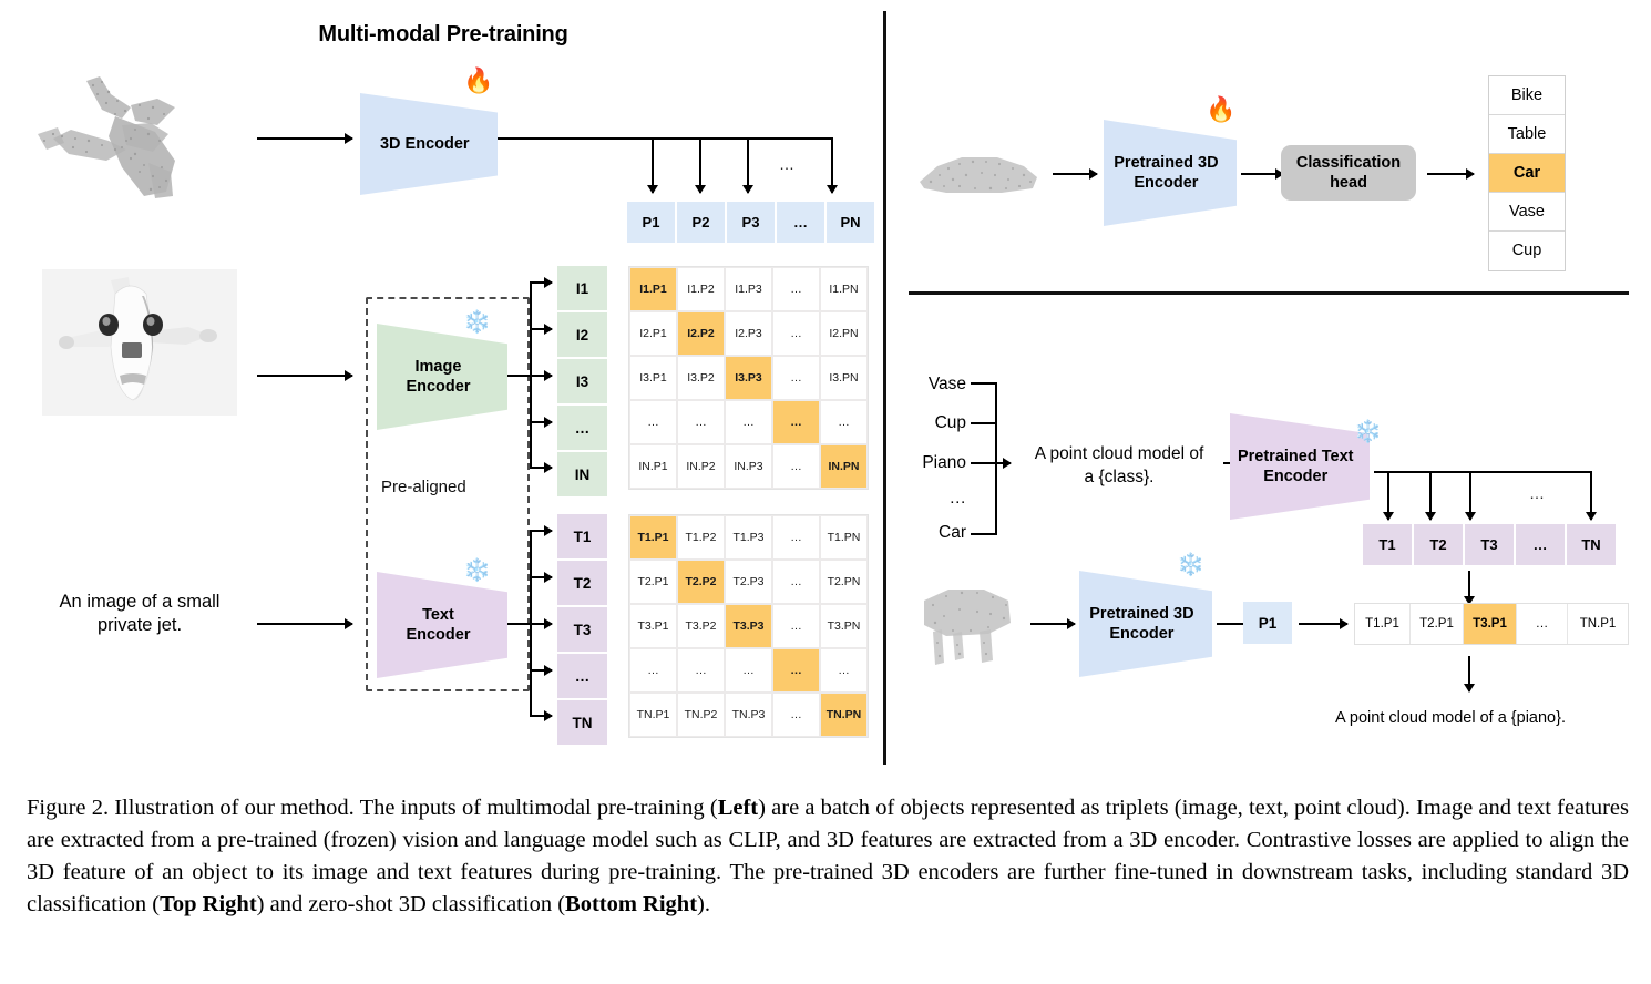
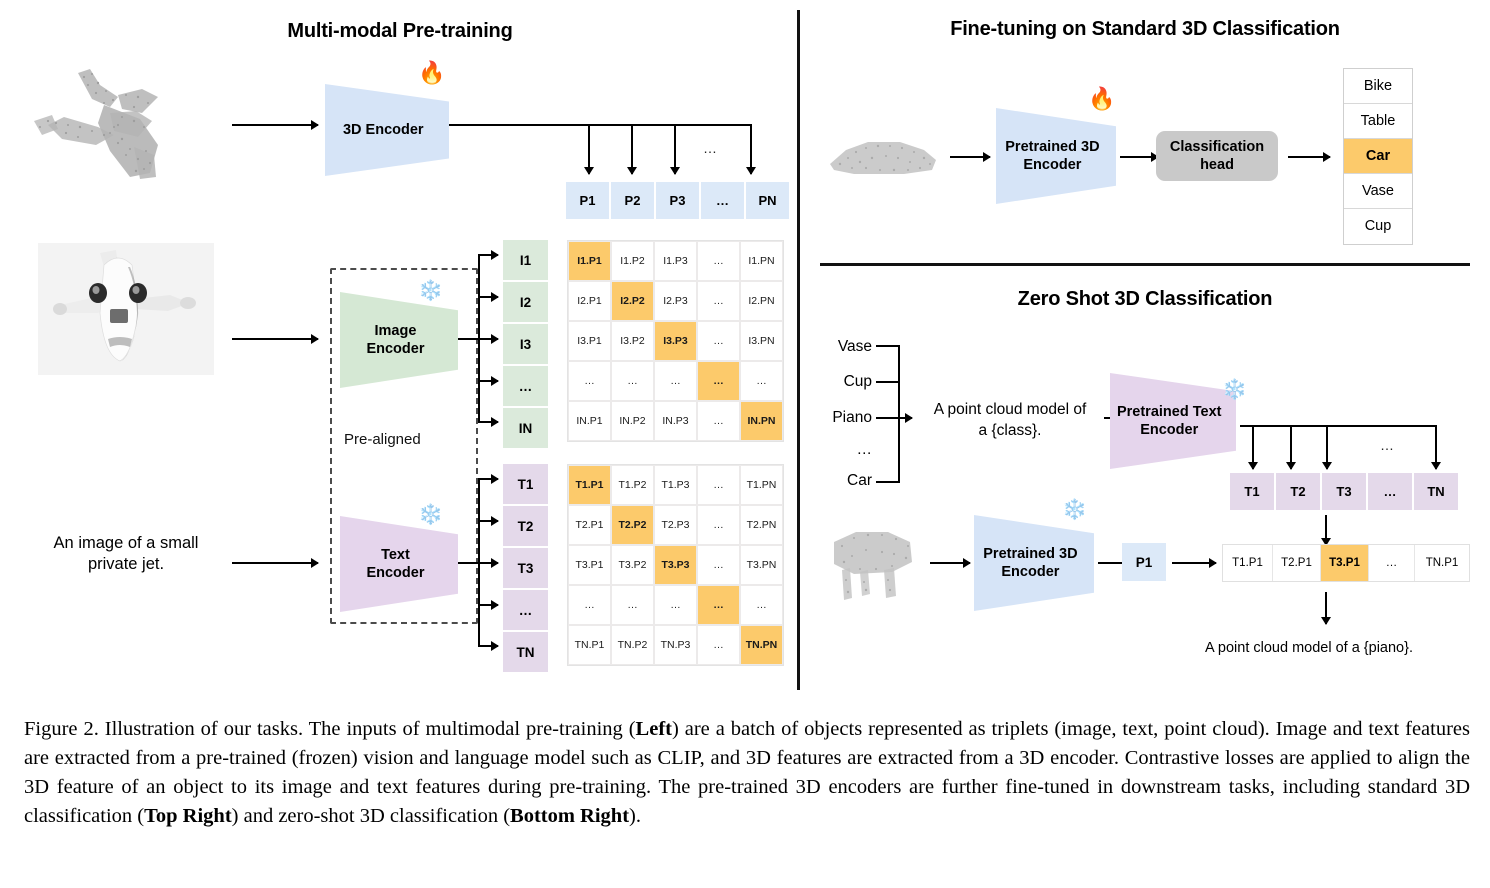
  Multi-modal Pre-training
+ Fine-tuning on Standard 3D Classification
+ Zero Shot 3D Classification
  An image of a small
  private jet.
  3D Encoder
  🔥
  Pre-aligned
  Image
  Encoder
  ❄️
  Text
  Encoder
  ❄️
  …
  P1
  P2
  P3
  …
  PN
  I1
  I2
  I3
  …
  IN
  I1.P1
  I1.P2
  I1.P3
  …
  I1.PN
  I2.P1
  I2.P2
  I2.P3
  …
  I2.PN
  I3.P1
  I3.P2
  I3.P3
  …
  I3.PN
  …
  …
  …
  …
  …
  IN.P1
  IN.P2
  IN.P3
  …
  IN.PN
  T1
  T2
  T3
  …
  TN
  T1.P1
  T1.P2
  T1.P3
  …
  T1.PN
  T2.P1
  T2.P2
  T2.P3
  …
  T2.PN
  T3.P1
  T3.P2
  T3.P3
  …
  T3.PN
  …
  …
  …
  …
  …
  TN.P1
  TN.P2
  TN.P3
  …
  TN.PN
  Pretrained 3D
  Encoder
  🔥
  Classification
  head
  Bike
  Table
  Car
  Vase
  Cup
  Vase
  Cup
  Piano
  …
  Car
  A point cloud model of
  a {class}.
  Pretrained Text
  Encoder
  ❄️
  …
  T1
  T2
  T3
  …
  TN
  Pretrained 3D
  Encoder
  ❄️
  P1
  T1.P1
  T2.P1
  T3.P1
  …
  TN.P1
  A point cloud model of a {piano}.
- Figure 2. Illustration of our method. The inputs of multimodal pre-training (Left) are a batch of objects represented as triplets (image, text, point cloud). Image and text features are extracted from a pre-trained (frozen) vision and language model such as CLIP, and 3D features are extracted from a 3D encoder. Contrastive losses are applied to align the 3D feature of an object to its image and text features during pre-training. The pre-trained 3D encoders are further fine-tuned in downstream tasks, including standard 3D classification (Top Right) and zero-shot 3D classification (Bottom Right).
+ Figure 2. Illustration of our tasks. The inputs of multimodal pre-training (Left) are a batch of objects represented as triplets (image, text, point cloud). Image and text features are extracted from a pre-trained (frozen) vision and language model such as CLIP, and 3D features are extracted from a 3D encoder. Contrastive losses are applied to align the 3D feature of an object to its image and text features during pre-training. The pre-trained 3D encoders are further fine-tuned in downstream tasks, including standard 3D classification (Top Right) and zero-shot 3D classification (Bottom Right).
